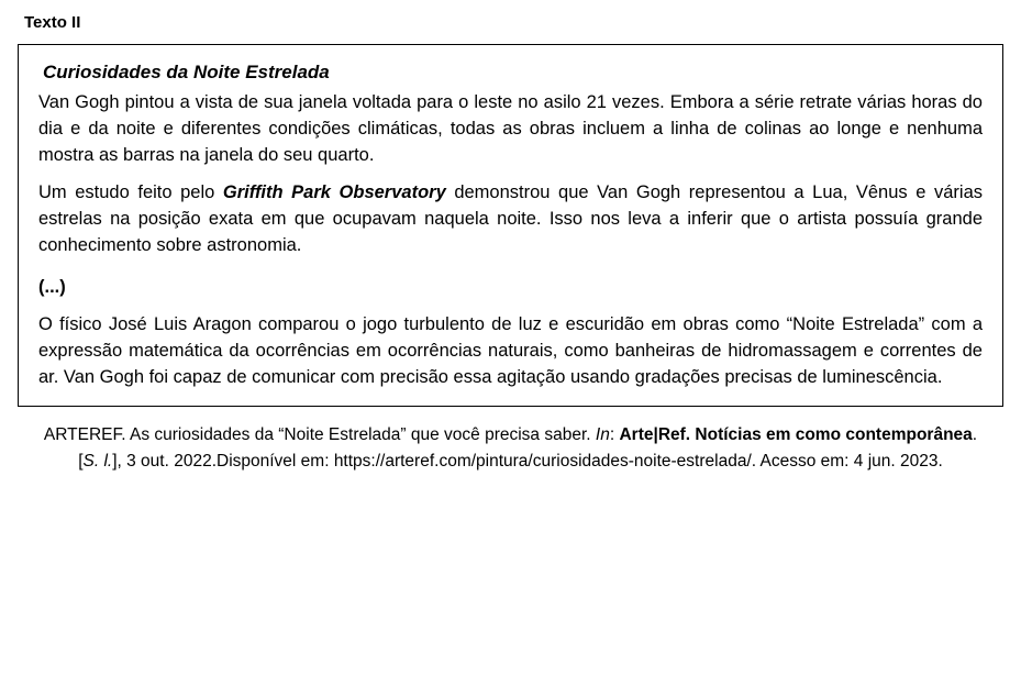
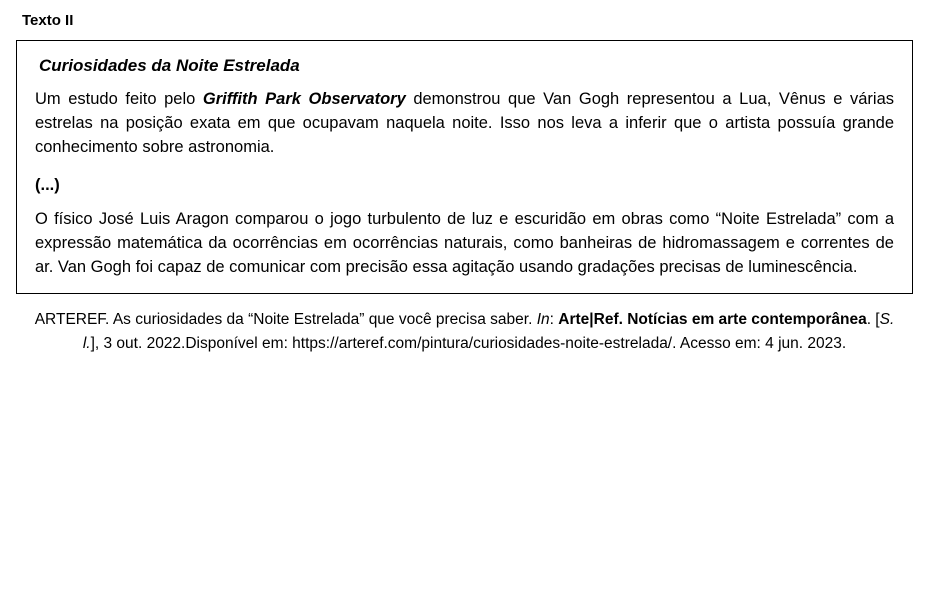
  Texto II
  Curiosidades da Noite Estrelada
- Van Gogh pintou a vista de sua janela voltada para o leste no asilo 21 vezes. Embora a série retrate várias horas do dia e da noite e diferentes condições climáticas, todas as obras incluem a linha de colinas ao longe e nenhuma mostra as barras na janela do seu quarto.
  Um estudo feito pelo Griffith Park Observatory demonstrou que Van Gogh representou a Lua, Vênus e várias estrelas na posição exata em que ocupavam naquela noite. Isso nos leva a inferir que o artista possuía grande conhecimento sobre astronomia.
  (...)
  O físico José Luis Aragon comparou o jogo turbulento de luz e escuridão em obras como “Noite Estrelada” com a expressão matemática da ocorrências em ocorrências naturais, como banheiras de hidromassagem e correntes de ar. Van Gogh foi capaz de comunicar com precisão essa agitação usando gradações precisas de luminescência.
- ARTEREF. As curiosidades da “Noite Estrelada” que você precisa saber. In: Arte|Ref. Notícias em como contemporânea. [S. l.], 3 out. 2022.Disponível em: https://arteref.com/pintura/curiosidades-noite-estrelada/. Acesso em: 4 jun. 2023.
+ ARTEREF. As curiosidades da “Noite Estrelada” que você precisa saber. In: Arte|Ref. Notícias em arte contemporânea. [S. l.], 3 out. 2022.Disponível em: https://arteref.com/pintura/curiosidades-noite-estrelada/. Acesso em: 4 jun. 2023.
